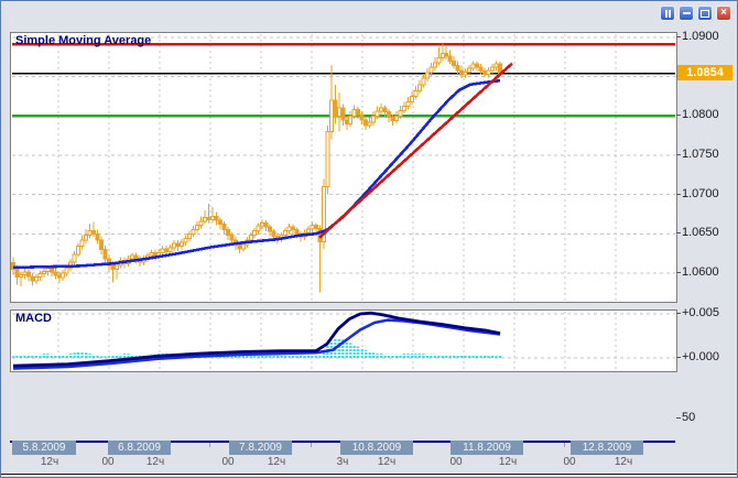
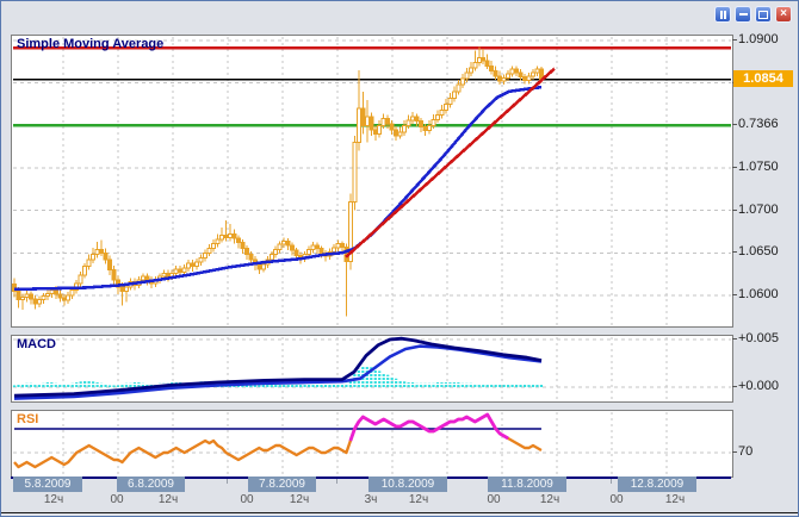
  ×
  Simple Moving Average
  MACD
+ RSI
  1.0854
  1.0900
- 1.0800
+ 0.7366
  1.0750
  1.0700
  1.0650
  1.0600
  +0.005
  +0.000
- 50
+ 70
  5.8.2009
  6.8.2009
  7.8.2009
  10.8.2009
  11.8.2009
  12.8.2009
  12ч
  00
  12ч
  00
  12ч
  3ч
  12ч
  00
  12ч
  00
  12ч
